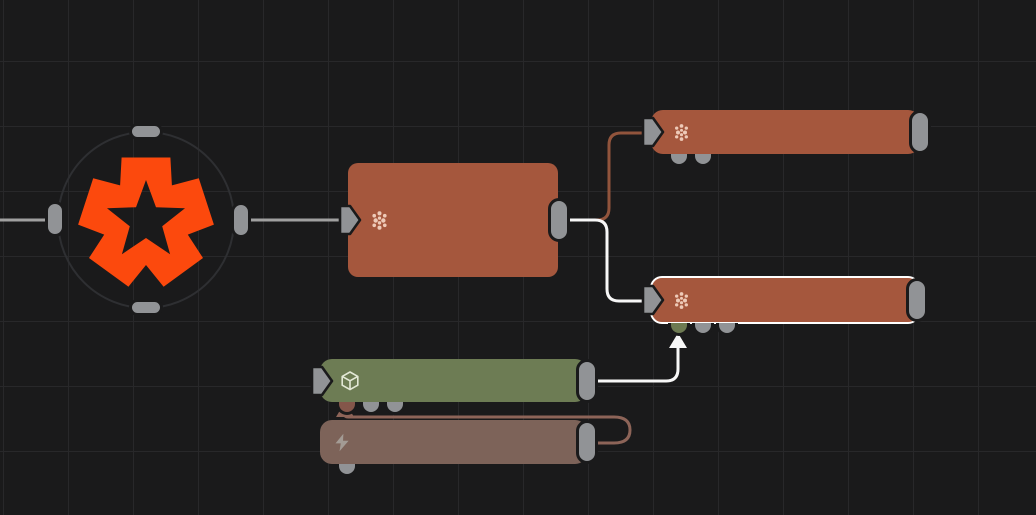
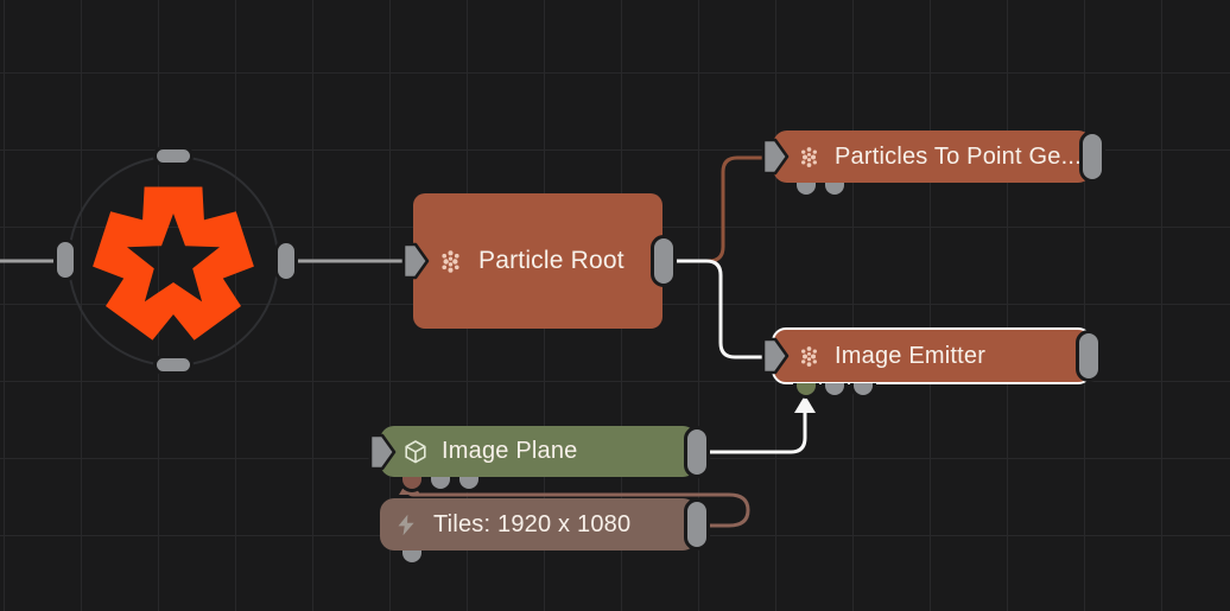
+ Particle Root
+ Particles To Point Ge...
+ Image Emitter
+ Image Plane
+ Tiles: 1920 x 1080
